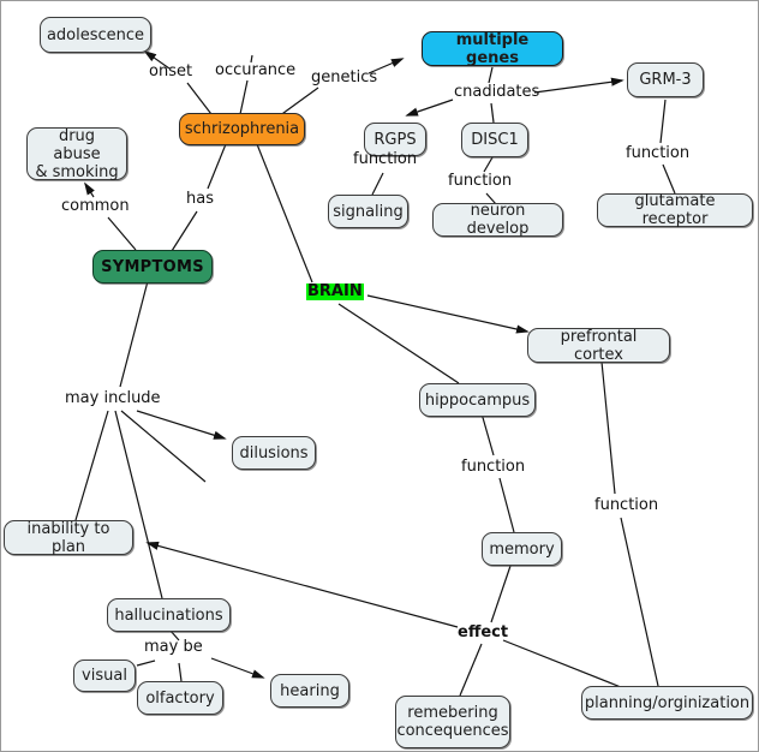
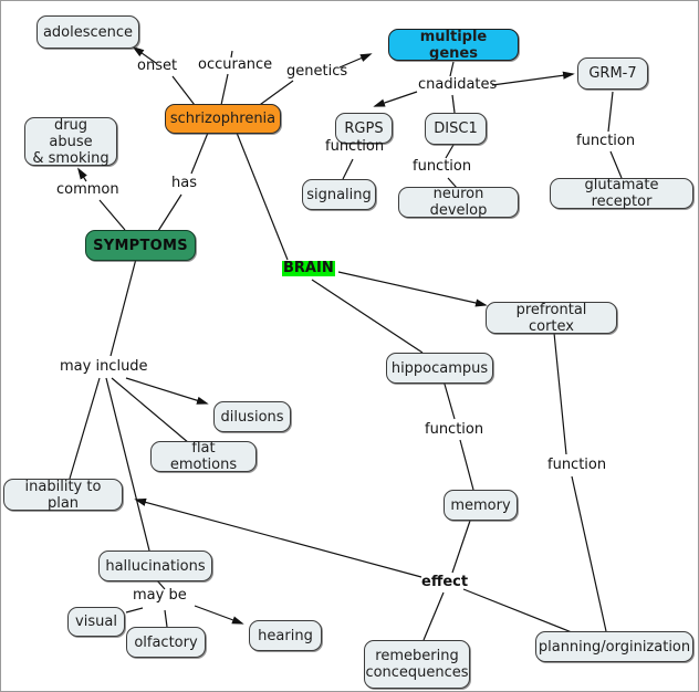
  adolescence
  multiple genes
- GRM-3
+ GRM-7
  schrizophrenia
  RGPS
  DISC1
  drug abuse
  & smoking
  signaling
  neuron develop
  glutamate receptor
  SYMPTOMS
  prefrontal cortex
  hippocampus
  dilusions
+ flat emotions
  inability to plan
  memory
  hallucinations
  visual
  olfactory
  hearing
  remebering
  concequences
  planning/orginization
  onset
  occurance
  genetics
  cnadidates
  function
  function
  function
  common
  has
  BRAIN
  may include
  function
  function
  may be
  effect
